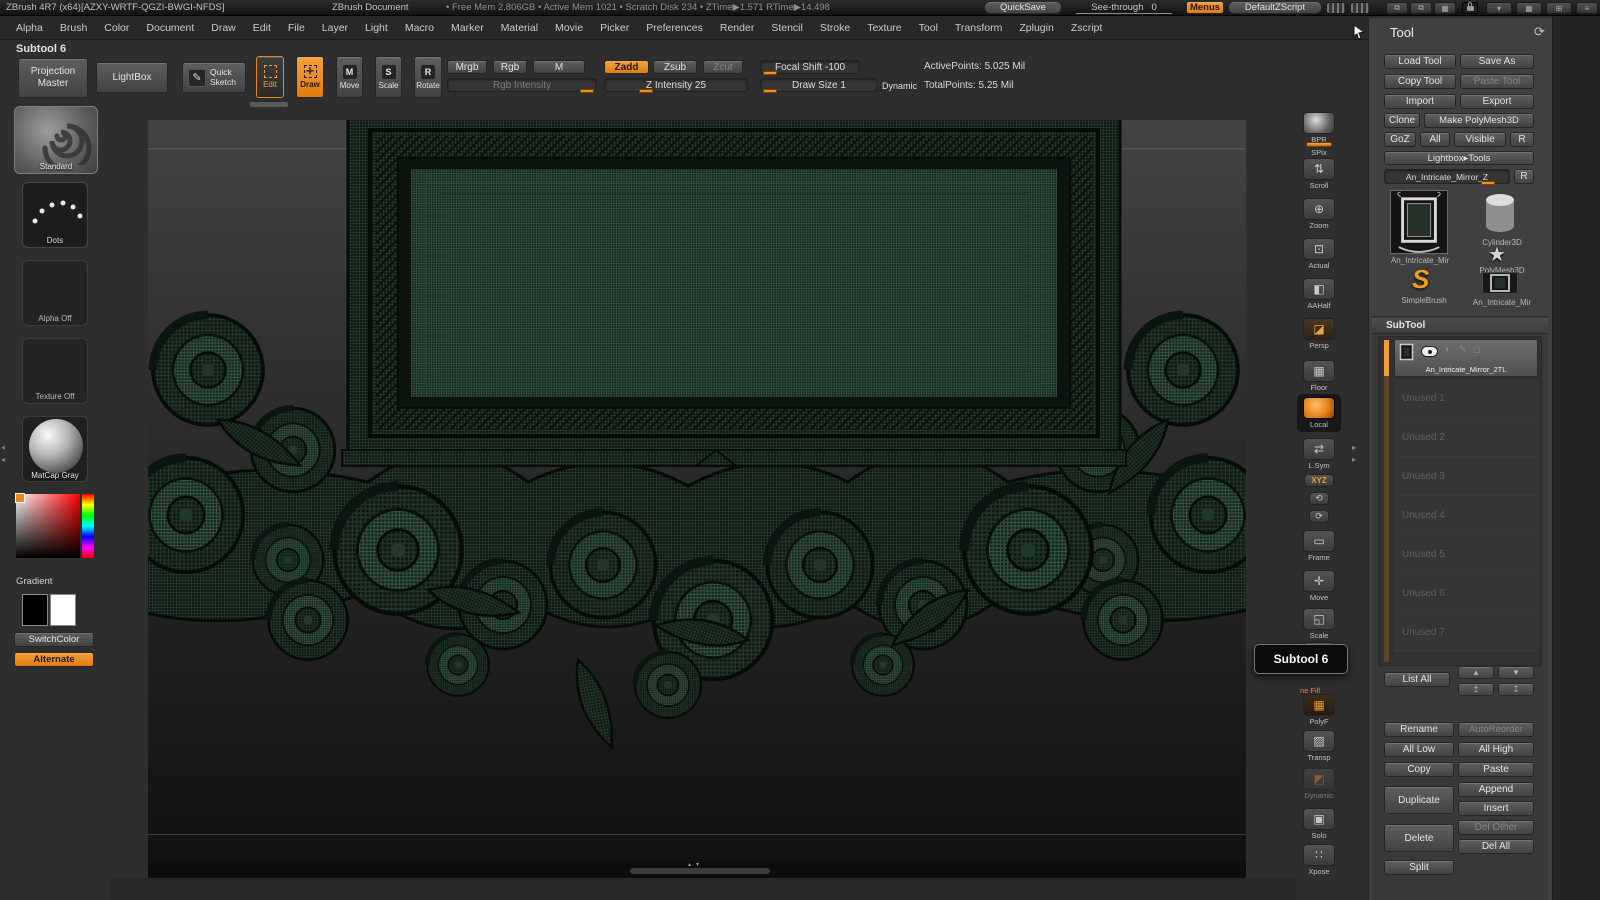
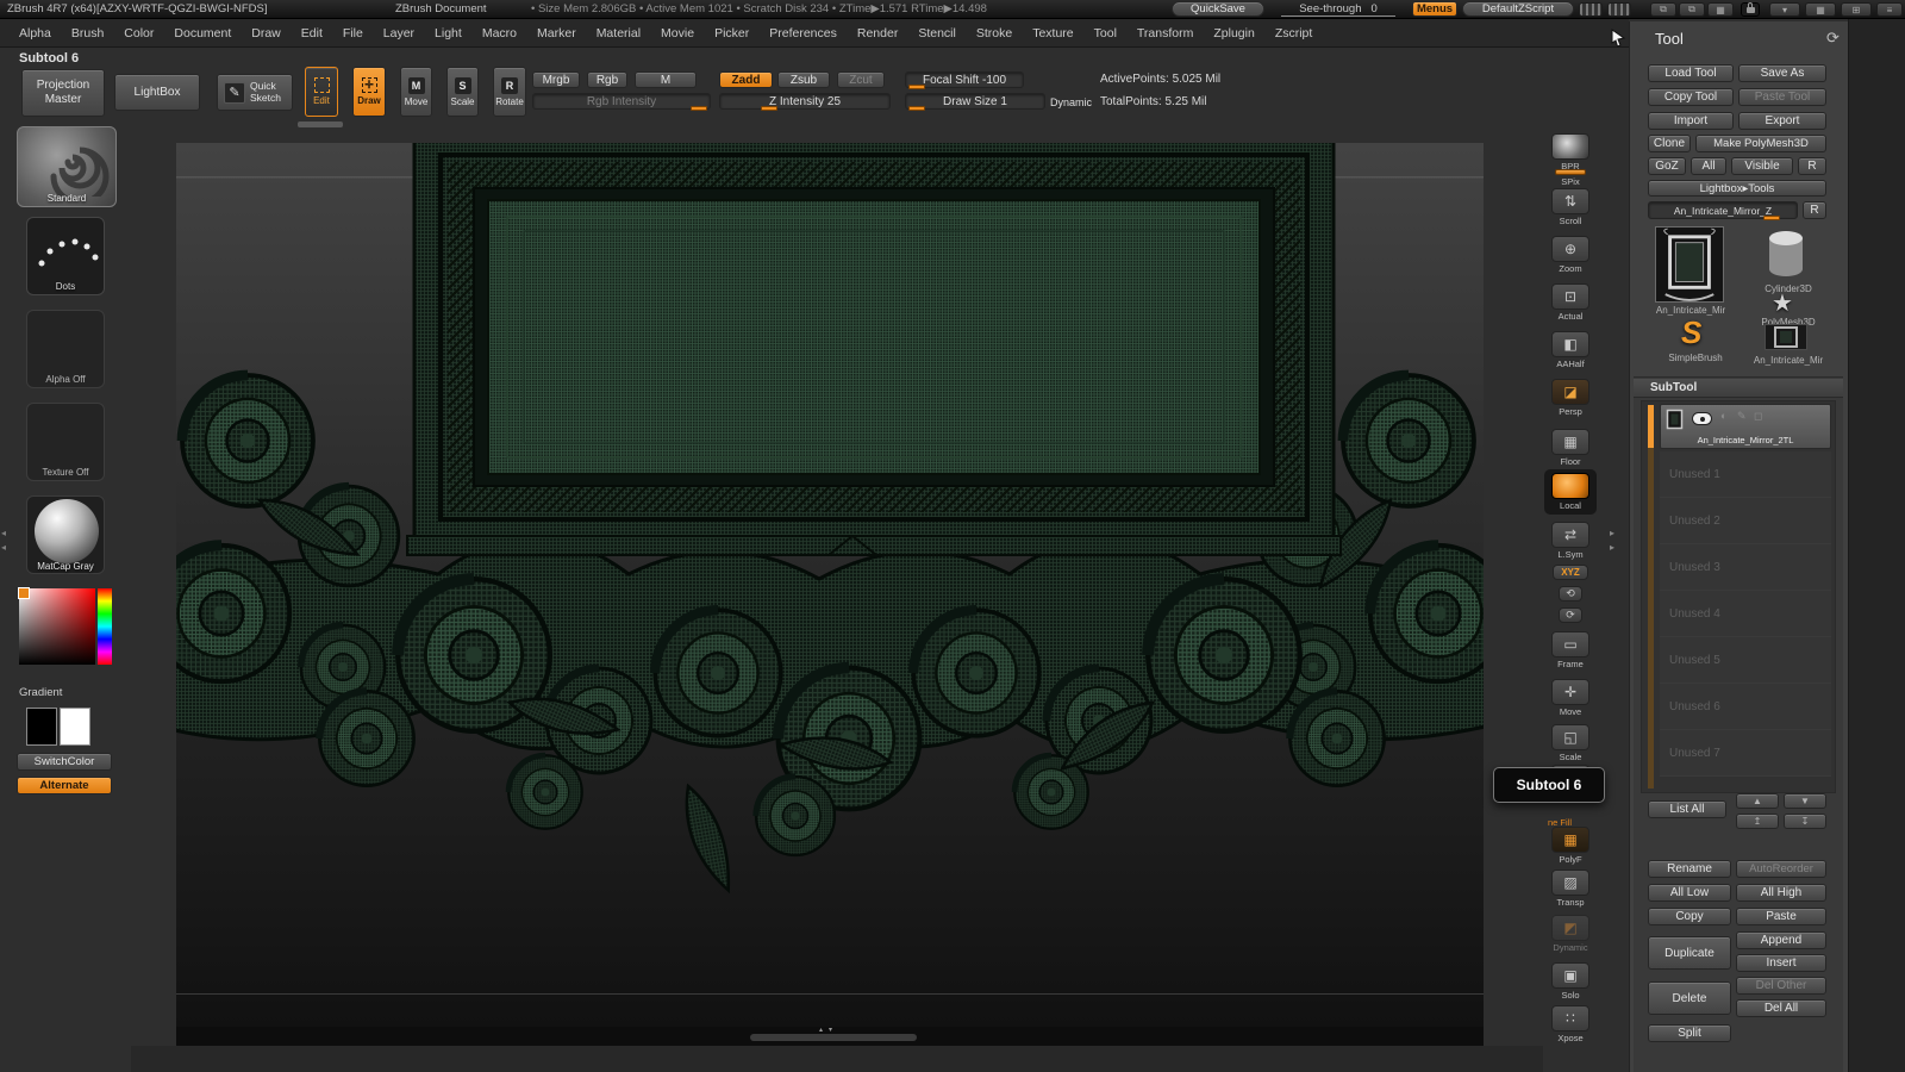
  ZBrush 4R7 (x64)[AZXY-WRTF-QGZI-BWGI-NFDS]
  ZBrush Document
- • Free Mem 2.806GB • Active Mem 1021 • Scratch Disk 234 • ZTime▶1.571 RTime▶14.498
+ • Size Mem 2.806GB • Active Mem 1021 • Scratch Disk 234 • ZTime▶1.571 RTime▶14.498
  QuickSave
  See-through
  0
  Menus
  DefaultZScript
  ⧉
  ⧉
  ▦
  ▾
  ▦
  ⊞
  ≡
  Alpha
  Brush
  Color
  Document
  Draw
  Edit
  File
  Layer
  Light
  Macro
  Marker
  Material
  Movie
  Picker
  Preferences
  Render
  Stencil
  Stroke
  Texture
  Tool
  Transform
  Zplugin
  Zscript
  Subtool 6
  Projection Master
  LightBox
  ✎
  Quick Sketch
  Edit
  ✛
  Draw
  M
  Move
  S
  Scale
  R
  Rotate
  Mrgb
  Rgb
  M
  Rgb Intensity
  Zadd
  Zsub
  Zcut
  Z Intensity 25
  Focal Shift -100
  Draw Size 1
  Dynamic
  ActivePoints: 5.025 Mil
  TotalPoints: 5.25 Mil
  Standard
  Dots
  Alpha Off
  Texture Off
  MatCap Gray
  ◂
  ◂
  Gradient
  SwitchColor
  Alternate
  BPR
  SPix
  ⇅
  Scroll
  ⊕
  Zoom
  ⊡
  Actual
  ◧
  AAHalf
  ◪
  Persp
  ▦
  Floor
  Local
  ⇄
  L.Sym
  XYZ
  ⟲
  ⟳
  ▭
  Frame
  ✛
  Move
  ◱
  Scale
  ne Fill
  ▦
  PolyF
  ▨
  Transp
  ◩
  Dynamic
  ▣
  Solo
  ∷
  Xpose
  ▸
  ▸
  Tool
  ⟳
  Load Tool
  Save As
  Copy Tool
  Paste Tool
  Import
  Export
  Clone
  Make PolyMesh3D
  GoZ
  All
  Visible
  R
  Lightbox▸Tools
  An_Intricate_Mirror_Z
  R
  An_Intricate_Mir
  Cylinder3D
  ★
  PolyMesh3D
  S
  SimpleBrush
  An_Intricate_Mir
  SubTool
  ◐
  ✎
  ◻
  An_Intricate_Mirror_2TL
  Unused 1
  Unused 2
  Unused 3
  Unused 4
  Unused 5
  Unused 6
  Unused 7
  List All
  ▲
  ▼
  ↥
  ↧
  Rename
  AutoReorder
  All Low
  All High
  Copy
  Paste
  Duplicate
  Append
  Insert
  Delete
  Del Other
  Del All
  Split
  Subtool 6
